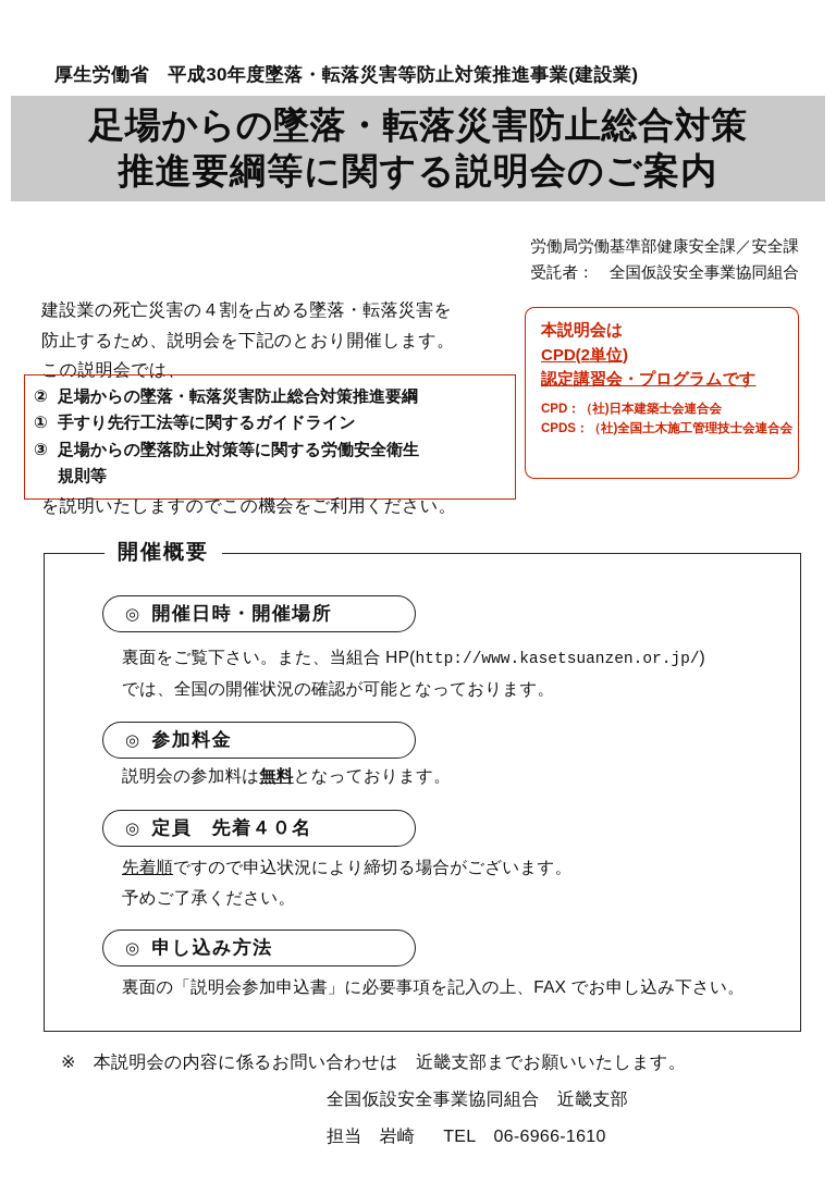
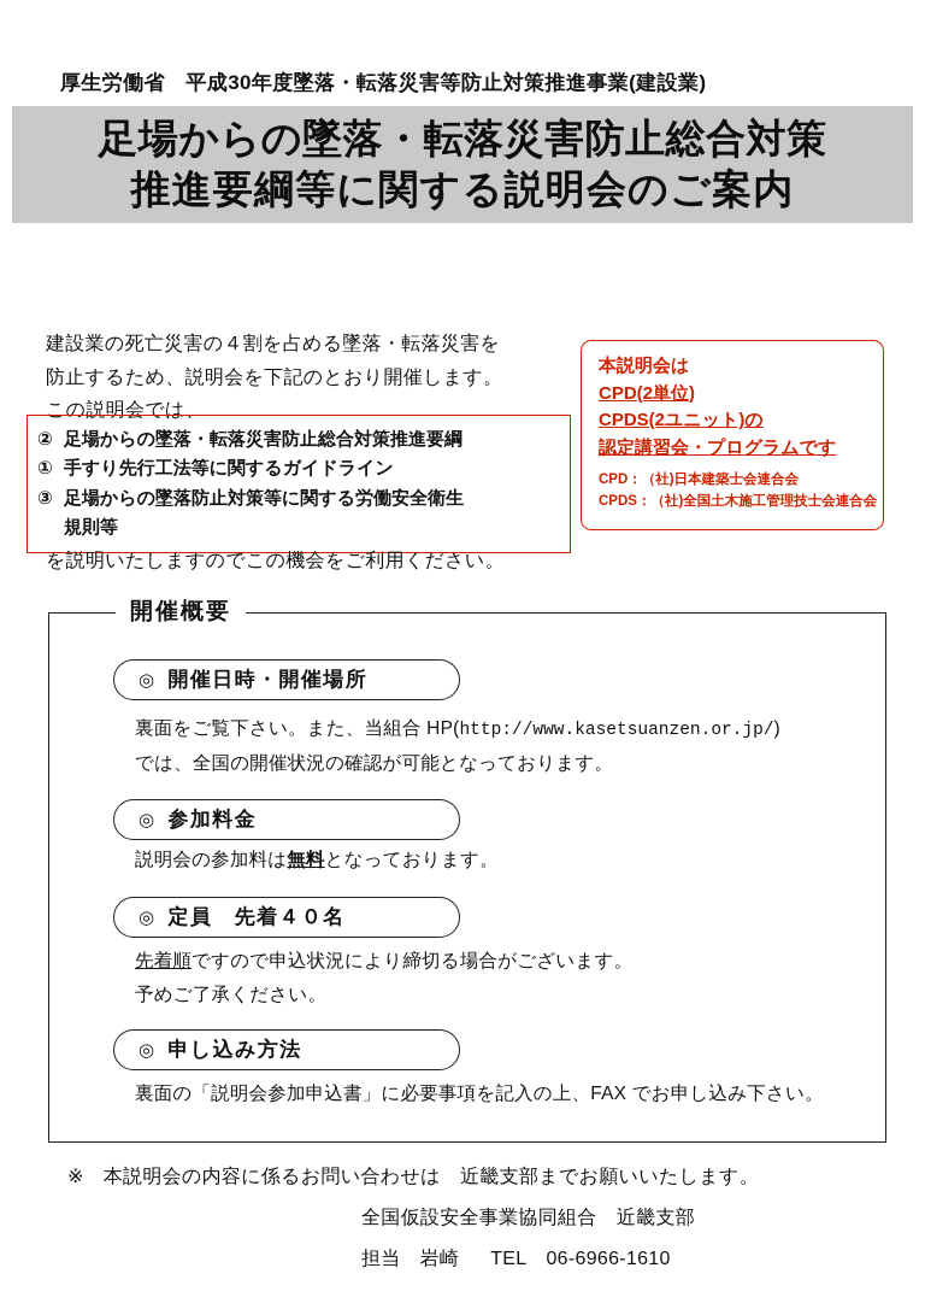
  厚生労働省 平成30年度墜落・転落災害等防止対策推進事業(建設業)
  足場からの墜落・転落災害防止総合対策
  推進要綱等に関する説明会のご案内
- 労働局労働基準部健康安全課／安全課
- 受託者： 全国仮設安全事業協同組合
  建設業の死亡災害の４割を占める墜落・転落災害を
  防止するため、説明会を下記のとおり開催します。
  この説明会では、
  本説明会は
  CPD(2単位)
+ CPDS(2ユニット)の
  認定講習会・プログラムです
  CPD：（社)日本建築士会連合会
  CPDS：（社)全国土木施工管理技士会連合会
  ②
  足場からの墜落・転落災害防止総合対策推進要綱
  ①
  手すり先行工法等に関するガイドライン
  ③
  足場からの墜落防止対策等に関する労働安全衛生
  規則等
  を説明いたしますのでこの機会をご利用ください。
  開催概要
  ◎
  開催日時・開催場所
  裏面をご覧下さい。また、当組合 HP(http://www.kasetsuanzen.or.jp/)
  では、全国の開催状況の確認が可能となっております。
  ◎
  参加料金
  説明会の参加料は無料となっております。
  ◎
  定員 先着４０名
  先着順ですので申込状況により締切る場合がございます。
  予めご了承ください。
  ◎
  申し込み方法
  裏面の「説明会参加申込書」に必要事項を記入の上、FAX でお申し込み下さい。
  ※ 本説明会の内容に係るお問い合わせは 近畿支部までお願いいたします。
  全国仮設安全事業協同組合 近畿支部
  担当 岩崎 TEL 06-6966-1610
